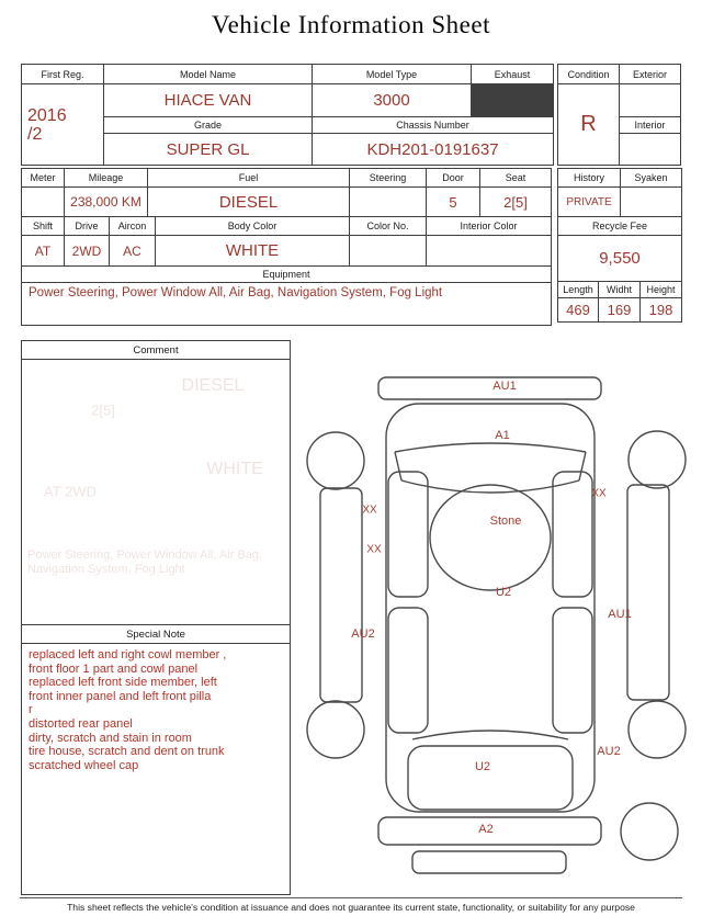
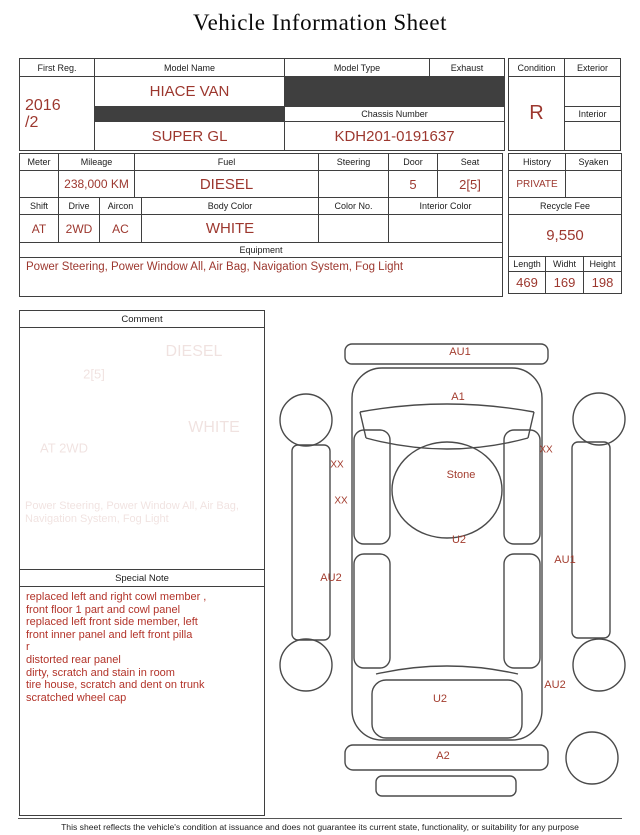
  Vehicle Information Sheet
  First Reg.
  Model Name
  Model Type
  Exhaust
  2016
  /2
  HIACE VAN
- 3000
- Grade
  Chassis Number
  SUPER GL
  KDH201-0191637
  Condition
  Exterior
  R
  Interior
  Meter
  Mileage
  Fuel
  Steering
  Door
  Seat
  238,000 KM
  DIESEL
  5
  2[5]
  Shift
  Drive
  Aircon
  Body Color
  Color No.
  Interior Color
  AT
  2WD
  AC
  WHITE
  Equipment
  Power Steering, Power Window All, Air Bag, Navigation System, Fog Light
  History
  Syaken
  PRIVATE
  Recycle Fee
  9,550
  Length
  Widht
  Height
  469
  169
  198
  Comment
  DIESEL
  2[5]
  WHITE
  AT 2WD
  Power Steering, Power Window All, Air Bag, Navigation System, Fog Light
  Special Note
  replaced left and right cowl member ,
  front floor 1 part and cowl panel
  replaced left front side member, left
  front inner panel and left front pilla
  r
  distorted rear panel
  dirty, scratch and stain in room
  tire house, scratch and dent on trunk
  scratched wheel cap
  AU1
  A1
  XX
  XX
  XX
  Stone
  U2
  AU2
  AU1
  AU2
  U2
  A2
  This sheet reflects the vehicle's condition at issuance and does not guarantee its current state, functionality, or suitability for any purpose
